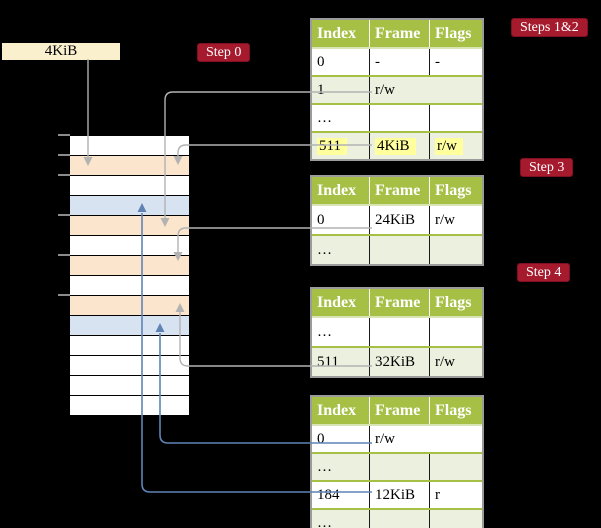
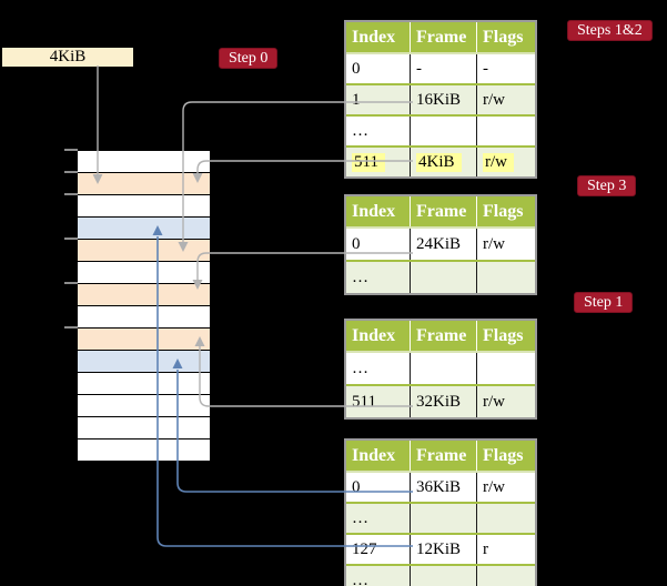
  4KiB
  Step 0
  Steps 1&2
  Step 3
- Step 4
+ Step 1
  Index
  Frame
  Flags
  0
  -
  -
  1
+ 16KiB
  r/w
  …
  4KiB
  r/w
  Index
  Frame
  Flags
  0
  24KiB
  r/w
  …
  Index
  Frame
  Flags
  …
  511
  32KiB
  r/w
  Index
  Frame
  Flags
  0
+ 36KiB
  r/w
  …
- 184
+ 127
  12KiB
  r
  …
